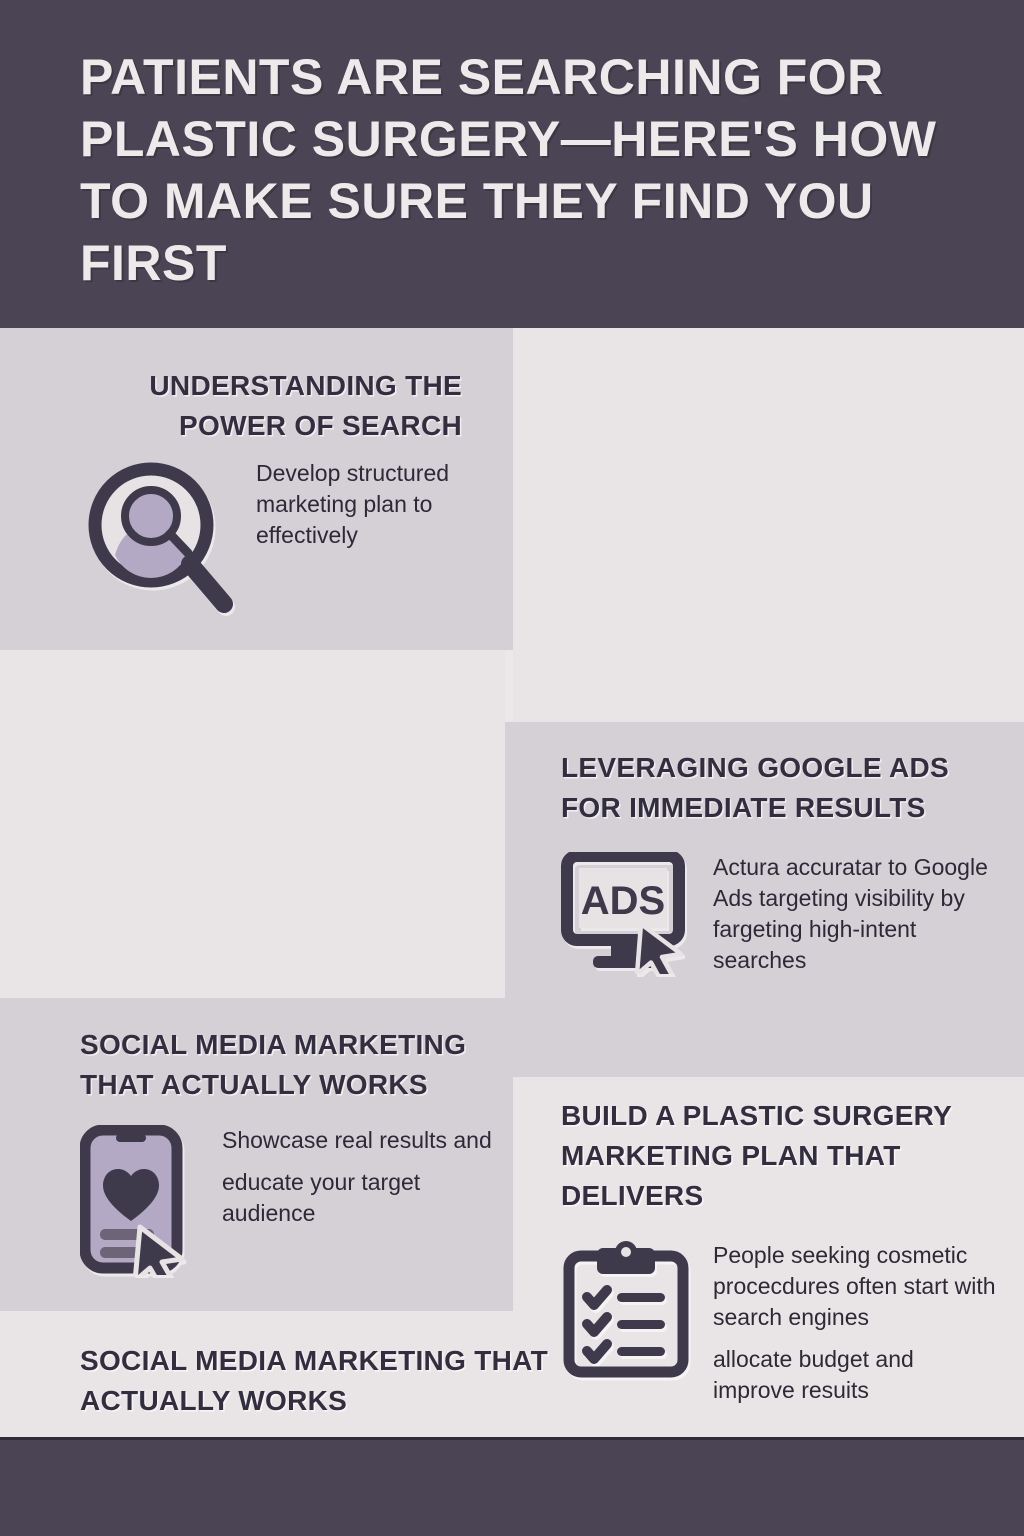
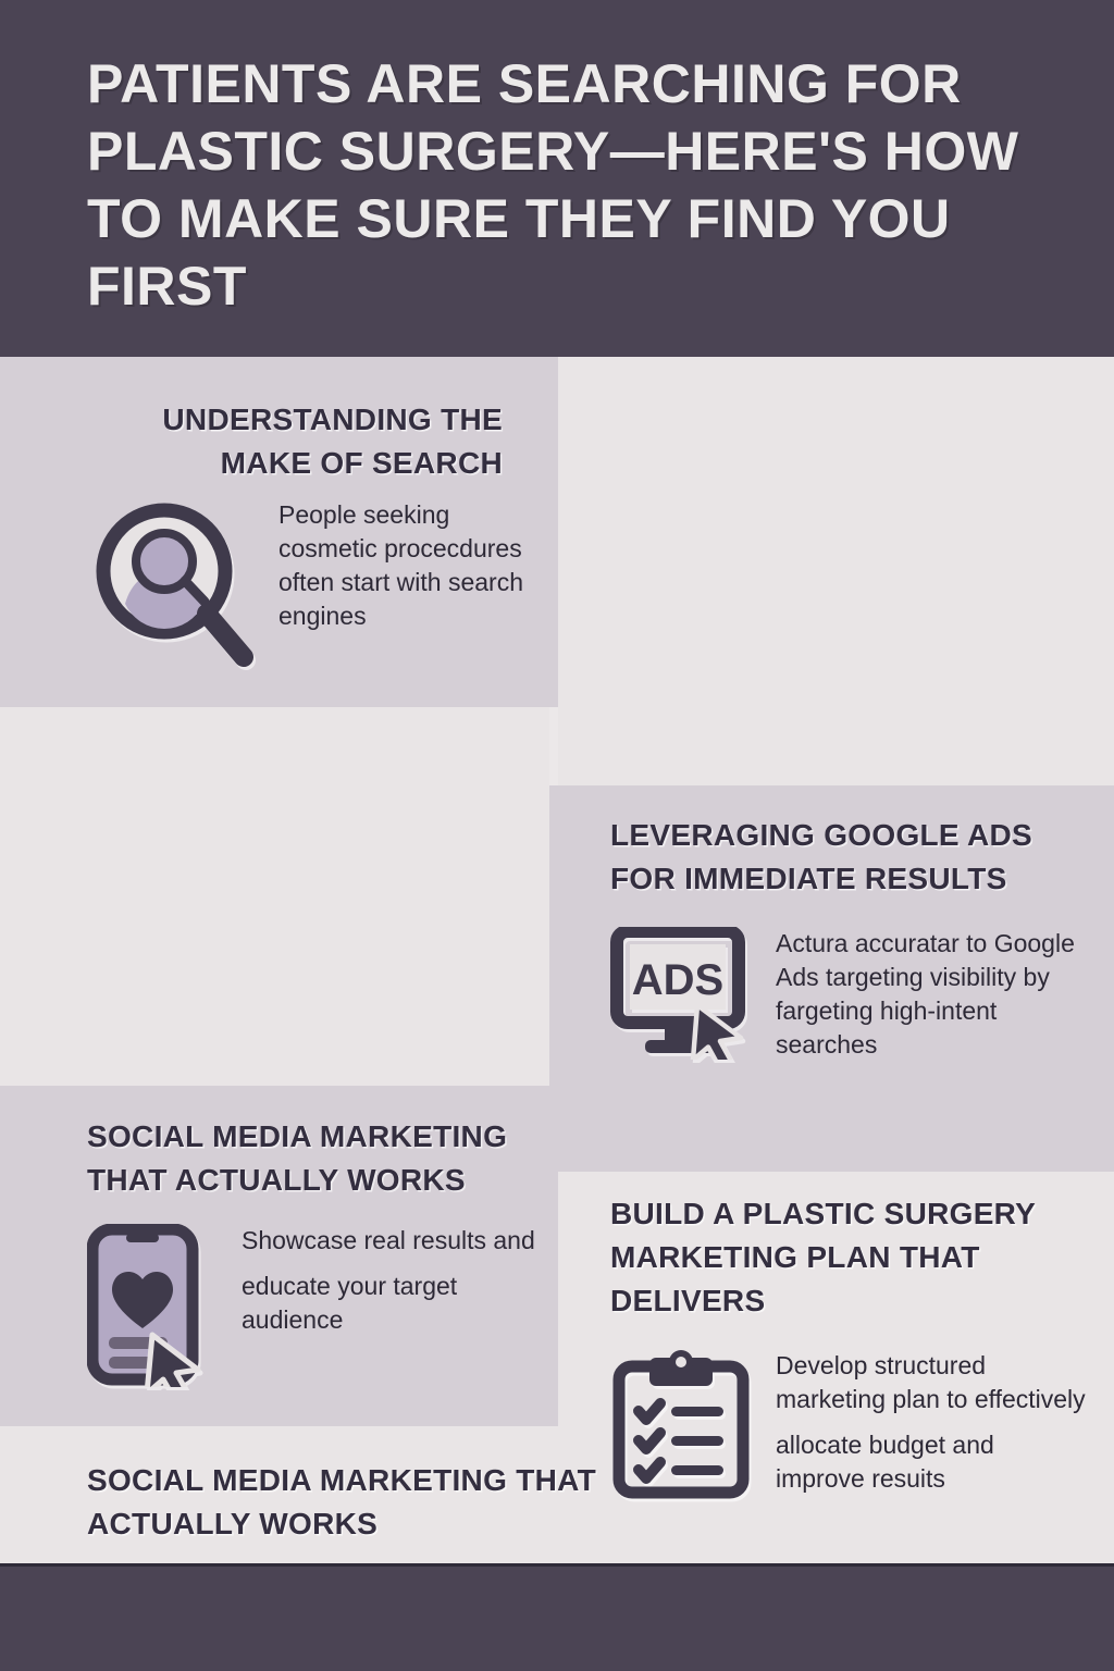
  PATIENTS ARE SEARCHING FOR PLASTIC SURGERY—HERE'S HOW TO MAKE SURE THEY FIND YOU FIRST
- UNDERSTANDING THE POWER OF SEARCH
+ UNDERSTANDING THE MAKE OF SEARCH
- Develop structured marketing plan to effectively
+ People seeking cosmetic procecdures often start with search engines
  LEVERAGING GOOGLE ADS FOR IMMEDIATE RESULTS
  ADS
  Actura accuratar to Google Ads targeting visibility by fargeting high-intent searches
  SOCIAL MEDIA MARKETING THAT ACTUALLY WORKS
  Showcase real results and
  educate your target audience
  BUILD A PLASTIC SURGERY MARKETING PLAN THAT DELIVERS
- People seeking cosmetic procecdures often start with search engines
+ Develop structured marketing plan to effectively
  allocate budget and improve resuits
  SOCIAL MEDIA MARKETING THAT ACTUALLY WORKS
